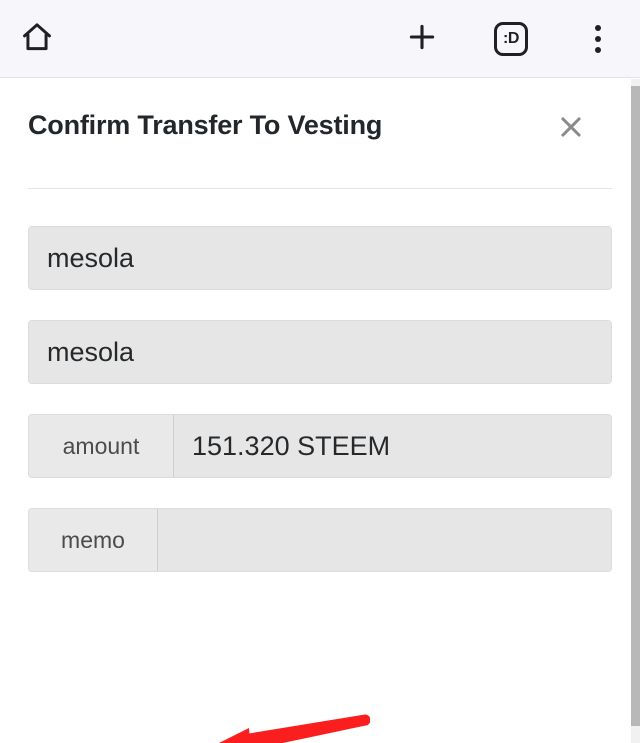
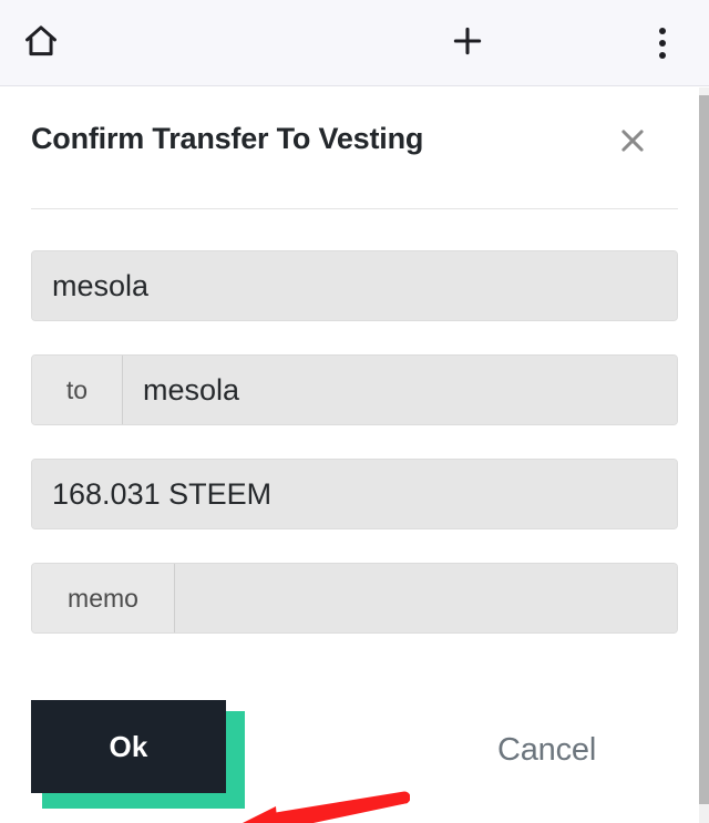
- :D
  Confirm Transfer To Vesting
  mesola
+ to
  mesola
- amount
- 151.320 STEEM
+ 168.031 STEEM
  memo
+ Ok
+ Cancel
